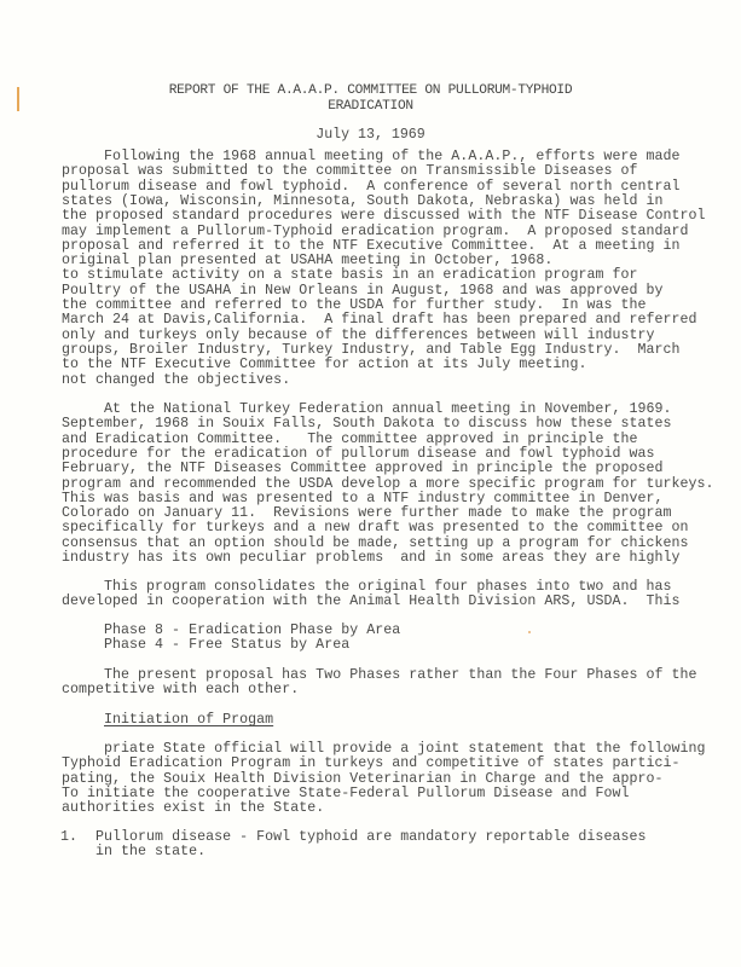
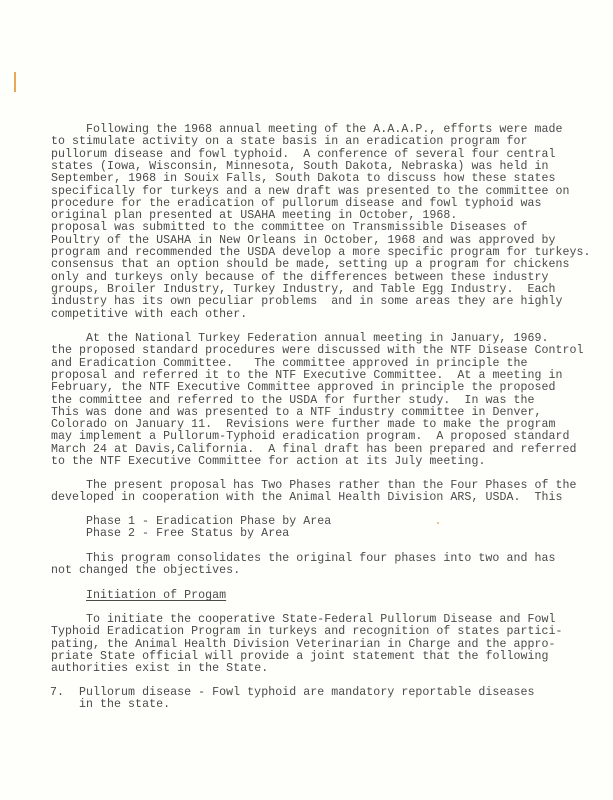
- REPORT OF THE A.A.A.P. COMMITTEE ON PULLORUM-TYPHOID
- ERADICATION
- July 13, 1969
  Following the 1968 annual meeting of the A.A.A.P., efforts were made
- proposal was submitted to the committee on Transmissible Diseases of
+ to stimulate activity on a state basis in an eradication program for
- pullorum disease and fowl typhoid. A conference of several north central
+ pullorum disease and fowl typhoid. A conference of several four central
  states (Iowa, Wisconsin, Minnesota, South Dakota, Nebraska) was held in
- the proposed standard procedures were discussed with the NTF Disease Control
+ September, 1968 in Souix Falls, South Dakota to discuss how these states
- may implement a Pullorum-Typhoid eradication program. A proposed standard
+ specifically for turkeys and a new draft was presented to the committee on
- proposal and referred it to the NTF Executive Committee. At a meeting in
+ procedure for the eradication of pullorum disease and fowl typhoid was
  original plan presented at USAHA meeting in October, 1968.
- to stimulate activity on a state basis in an eradication program for
+ proposal was submitted to the committee on Transmissible Diseases of
- Poultry of the USAHA in New Orleans in August, 1968 and was approved by
+ Poultry of the USAHA in New Orleans in October, 1968 and was approved by
- the committee and referred to the USDA for further study. In was the
+ program and recommended the USDA develop a more specific program for turkeys.
- March 24 at Davis,California. A final draft has been prepared and referred
+ consensus that an option should be made, setting up a program for chickens
- only and turkeys only because of the differences between will industry
+ only and turkeys only because of the differences between these industry
- groups, Broiler Industry, Turkey Industry, and Table Egg Industry. March
+ groups, Broiler Industry, Turkey Industry, and Table Egg Industry. Each
- to the NTF Executive Committee for action at its July meeting.
+ industry has its own peculiar problems and in some areas they are highly
- not changed the objectives.
+ competitive with each other.
- At the National Turkey Federation annual meeting in November, 1969.
+ At the National Turkey Federation annual meeting in January, 1969.
- September, 1968 in Souix Falls, South Dakota to discuss how these states
+ the proposed standard procedures were discussed with the NTF Disease Control
  and Eradication Committee. The committee approved in principle the
- procedure for the eradication of pullorum disease and fowl typhoid was
+ proposal and referred it to the NTF Executive Committee. At a meeting in
- February, the NTF Diseases Committee approved in principle the proposed
+ February, the NTF Executive Committee approved in principle the proposed
- program and recommended the USDA develop a more specific program for turkeys.
+ the committee and referred to the USDA for further study. In was the
- This was basis and was presented to a NTF industry committee in Denver,
+ This was done and was presented to a NTF industry committee in Denver,
  Colorado on January 11. Revisions were further made to make the program
- specifically for turkeys and a new draft was presented to the committee on
+ may implement a Pullorum-Typhoid eradication program. A proposed standard
- consensus that an option should be made, setting up a program for chickens
+ March 24 at Davis,California. A final draft has been prepared and referred
- industry has its own peculiar problems and in some areas they are highly
+ to the NTF Executive Committee for action at its July meeting.
- This program consolidates the original four phases into two and has
+ The present proposal has Two Phases rather than the Four Phases of the
  developed in cooperation with the Animal Health Division ARS, USDA. This
- Phase 8 - Eradication Phase by Area
+ Phase 1 - Eradication Phase by Area
- Phase 4 - Free Status by Area
+ Phase 2 - Free Status by Area
- The present proposal has Two Phases rather than the Four Phases of the
+ This program consolidates the original four phases into two and has
- competitive with each other.
+ not changed the objectives.
  Initiation of Progam
- priate State official will provide a joint statement that the following
+ To initiate the cooperative State-Federal Pullorum Disease and Fowl
- Typhoid Eradication Program in turkeys and competitive of states partici-
+ Typhoid Eradication Program in turkeys and recognition of states partici-
- pating, the Souix Health Division Veterinarian in Charge and the appro-
+ pating, the Animal Health Division Veterinarian in Charge and the appro-
- To initiate the cooperative State-Federal Pullorum Disease and Fowl
+ priate State official will provide a joint statement that the following
  authorities exist in the State.
- 1.
+ 7.
  Pullorum disease - Fowl typhoid are mandatory reportable diseases
  in the state.
